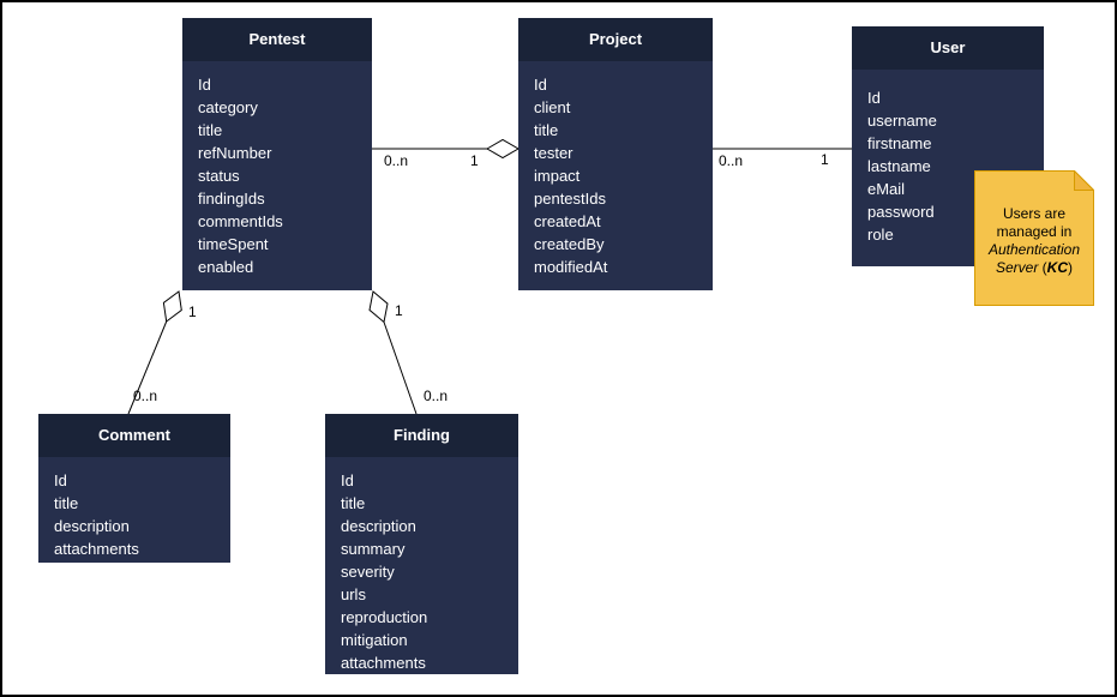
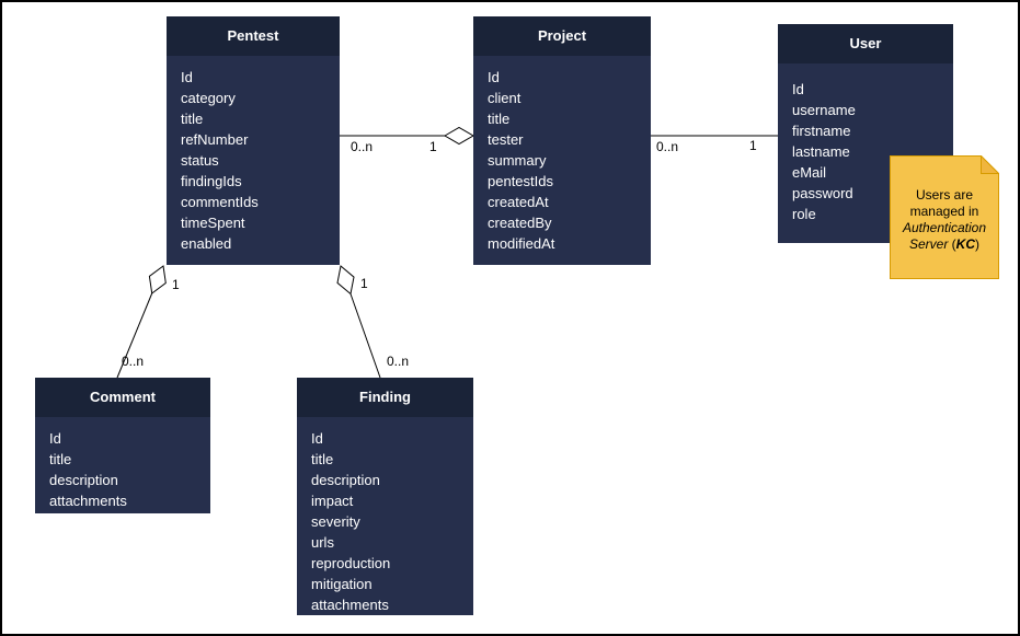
  0..n
  1
  0..n
  1
  1
  0..n
  1
  0..n
  Pentest
  Id
  category
  title
  refNumber
  status
  findingIds
  commentIds
  timeSpent
  enabled
  Project
  Id
  client
  title
  tester
- impact
+ summary
  pentestIds
  createdAt
  createdBy
  modifiedAt
  User
  Id
  username
  firstname
  lastname
  eMail
  password
  role
  Comment
  Id
  title
  description
  attachments
  Finding
  Id
  title
  description
- summary
+ impact
  severity
  urls
  reproduction
  mitigation
  attachments
  Users are
  managed in
  Authentication
  Server (KC)
